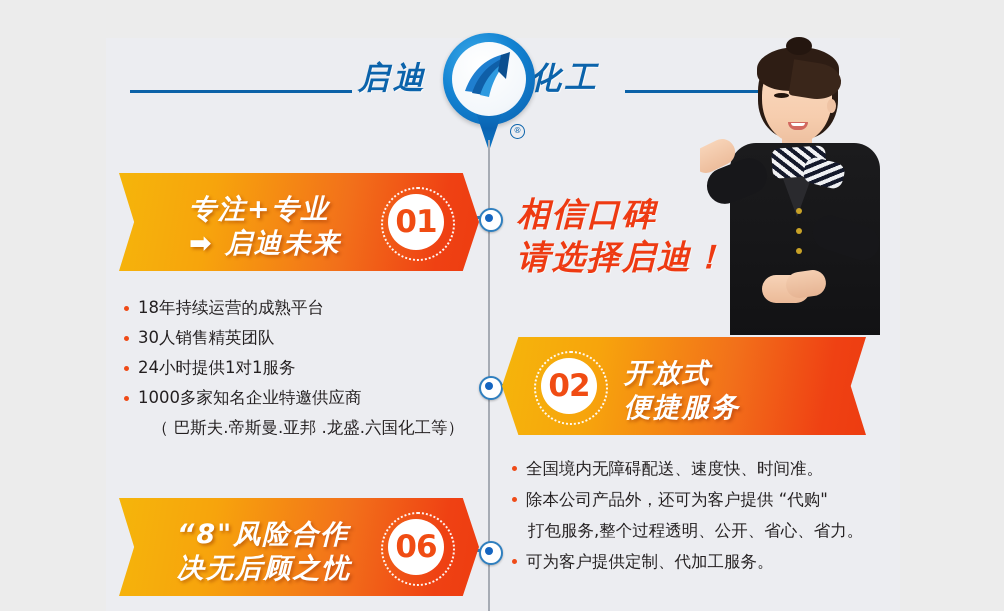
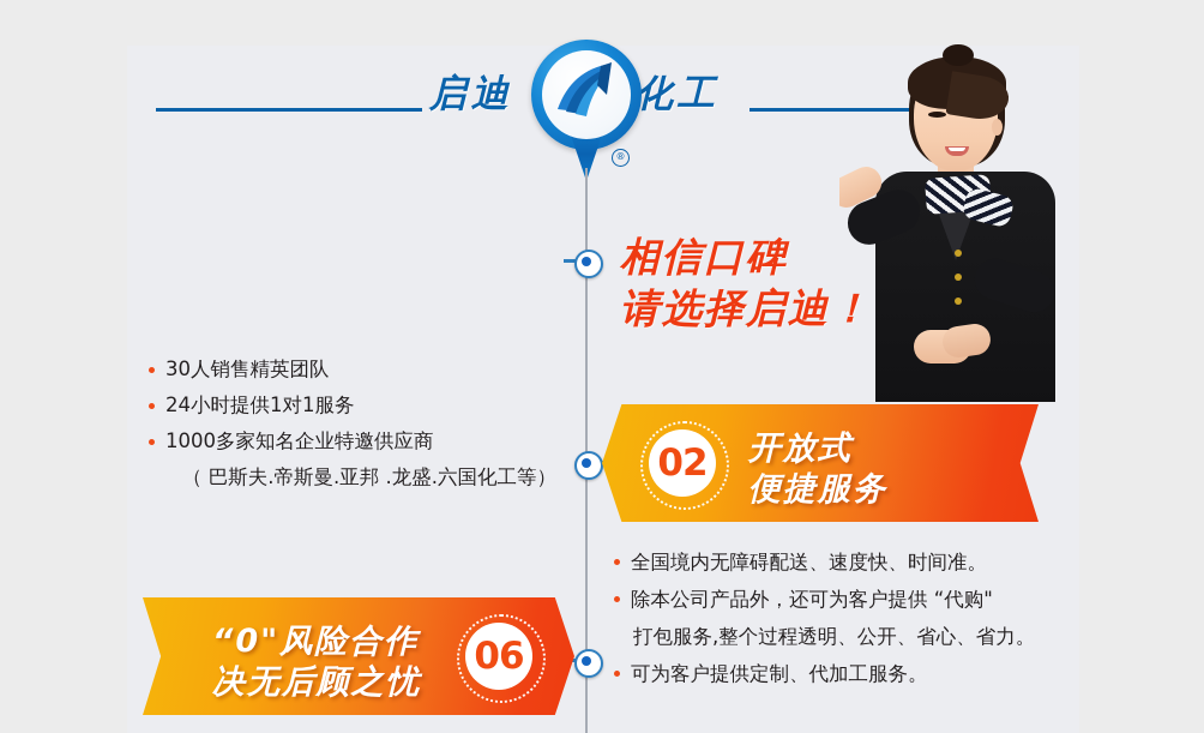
  启迪
  化工
  ®
- 专注+专业
- ➡ 启迪未来
- 01
  开放式
  便捷服务
  02
- “8"风险合作
+ “0"风险合作
  决无后顾之忧
  06
  相信口碑
  请选择启迪！
- 18年持续运营的成熟平台
  30人销售精英团队
  24小时提供1对1服务
  1000多家知名企业特邀供应商
  （ 巴斯夫.帝斯曼.亚邦 .龙盛.六国化工等）
  全国境内无障碍配送、速度快、时间准。
  除本公司产品外，还可为客户提供 “代购"
  打包服务,整个过程透明、公开、省心、省力。
  可为客户提供定制、代加工服务。
